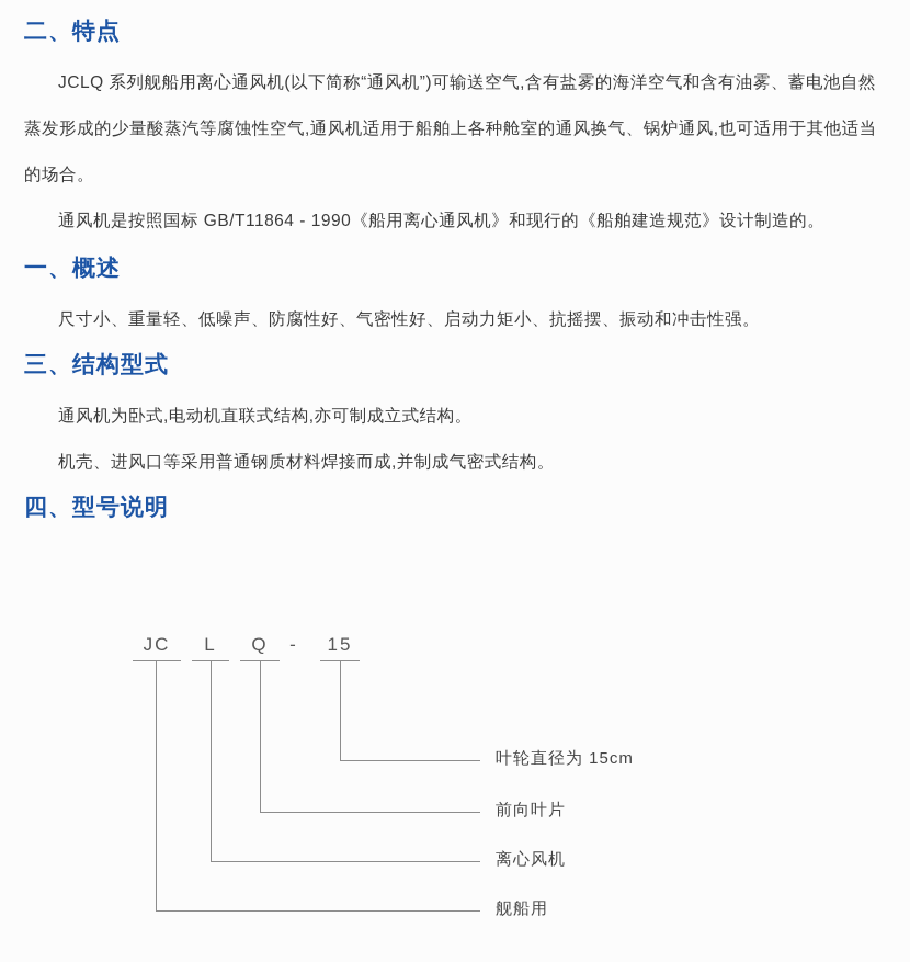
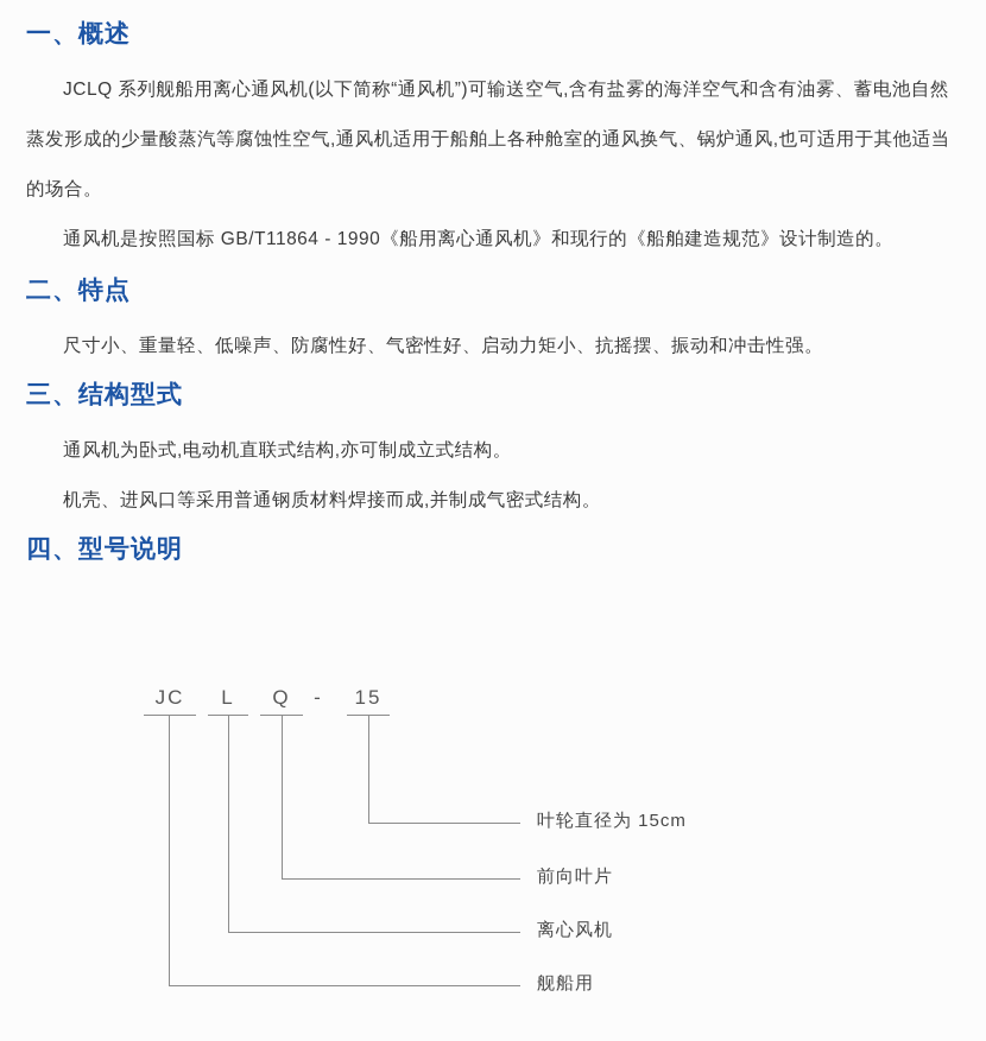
- 二、特点
+ 一、概述
  JCLQ 系列舰船用离心通风机(以下简称“通风机”)可输送空气,含有盐雾的海洋空气和含有油雾、蓄电池自然蒸发形成的少量酸蒸汽等腐蚀性空气,通风机适用于船舶上各种舱室的通风换气、锅炉通风,也可适用于其他适当的场合。
  通风机是按照国标 GB/T11864 - 1990《船用离心通风机》和现行的《船舶建造规范》设计制造的。
- 一、概述
+ 二、特点
  尺寸小、重量轻、低噪声、防腐性好、气密性好、启动力矩小、抗摇摆、振动和冲击性强。
  三、结构型式
  通风机为卧式,电动机直联式结构,亦可制成立式结构。
  机壳、进风口等采用普通钢质材料焊接而成,并制成气密式结构。
  四、型号说明
  JC
  L
  Q
  -
  15
  叶轮直径为 15cm
  前向叶片
  离心风机
  舰船用
